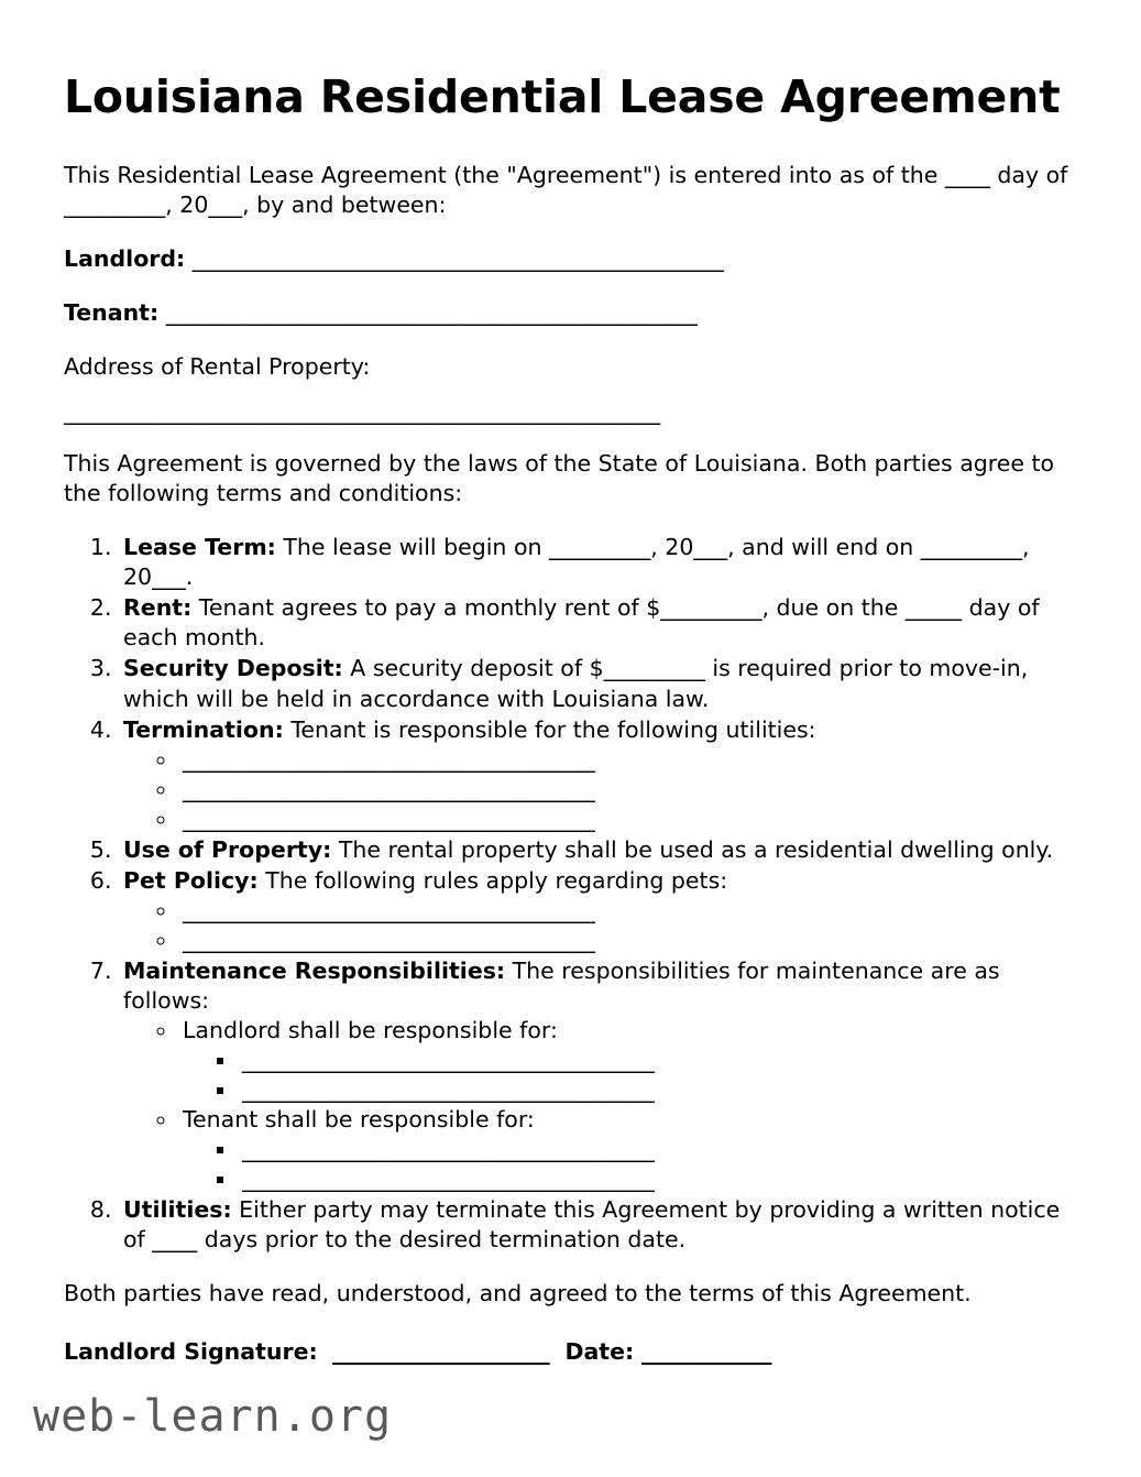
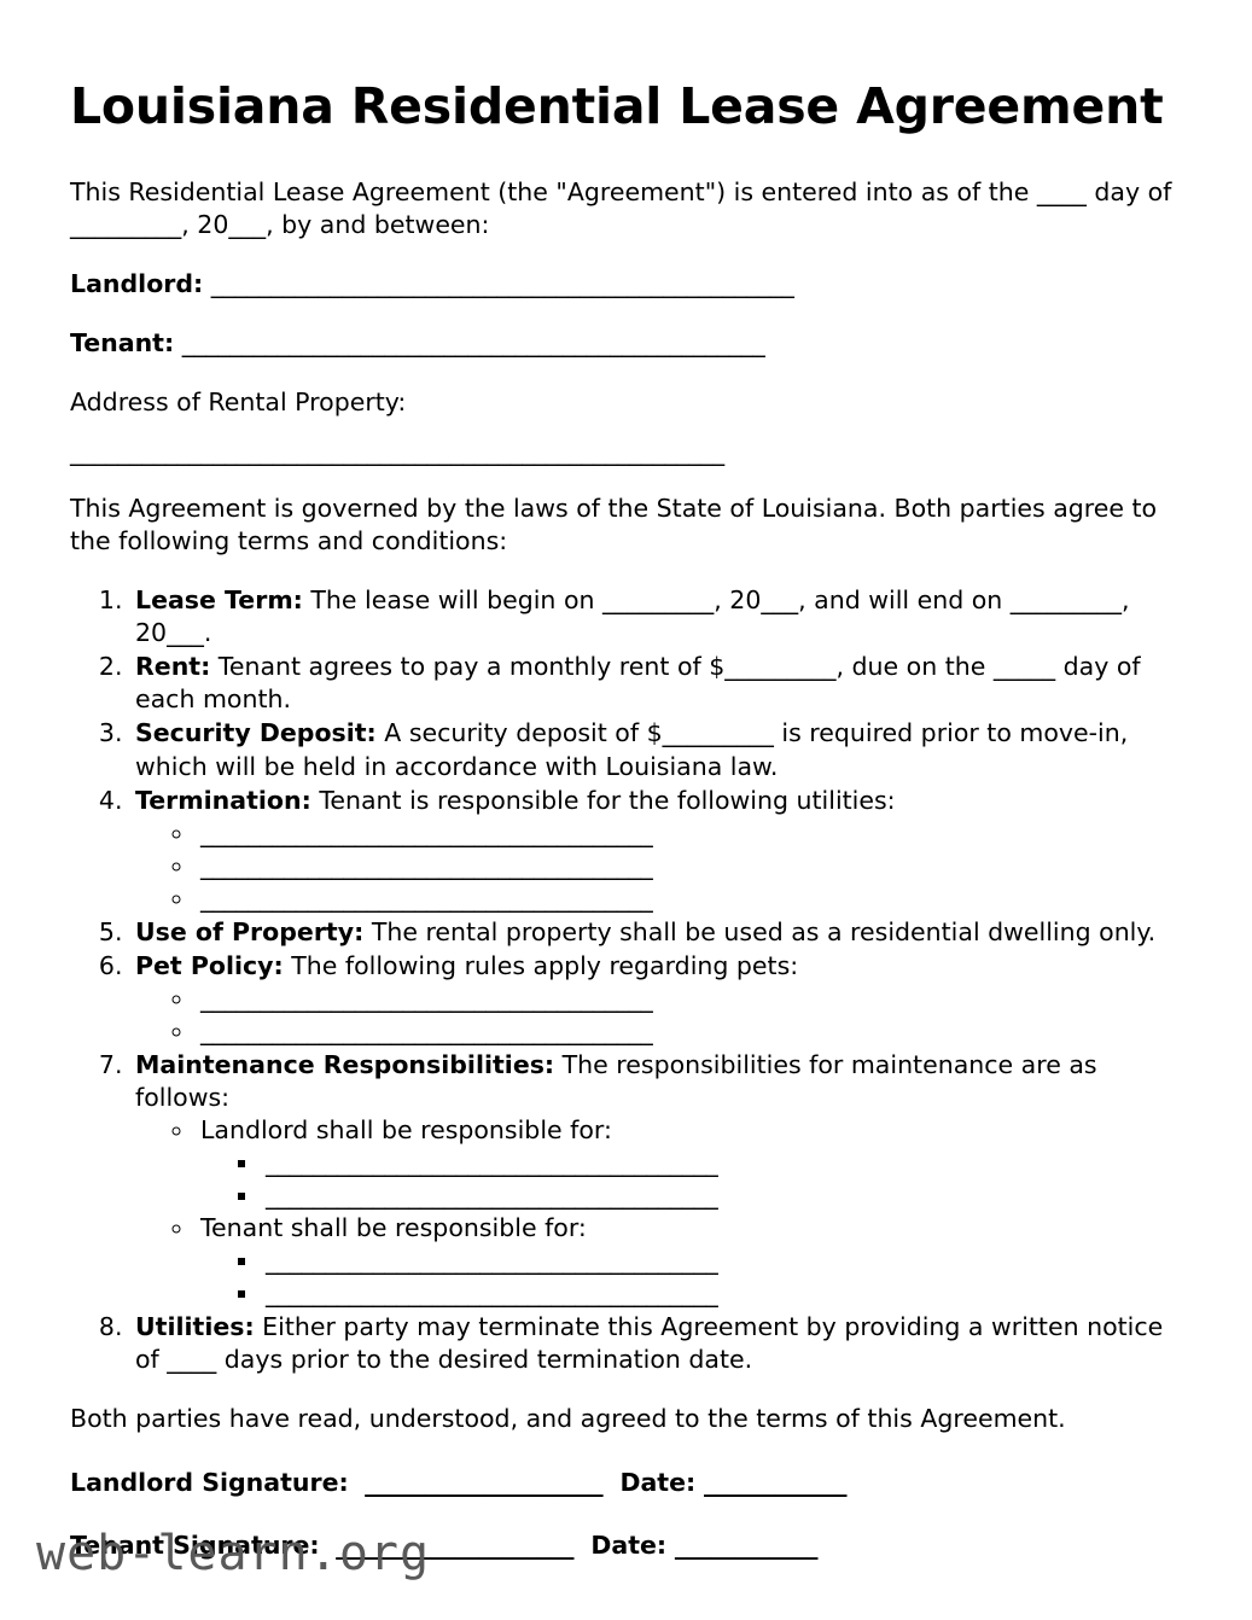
  Louisiana Residential Lease Agreement
  This Residential Lease Agreement (the "Agreement") is entered into as of the ____ day of _________, 20___, by and between:
  Landlord: _________________________________________________
  Tenant: _________________________________________________
  Address of Rental Property:
  _______________________________________________________
  This Agreement is governed by the laws of the State of Louisiana. Both parties agree to the following terms and conditions:
  Lease Term: The lease will begin on _________, 20___, and will end on _________, 20___.
  Rent: Tenant agrees to pay a monthly rent of $_________, due on the _____ day of each month.
  Security Deposit: A security deposit of $_________ is required prior to move-in, which will be held in accordance with Louisiana law.
  Termination: Tenant is responsible for the following utilities:
  ______________________________________
  ______________________________________
  ______________________________________
  Use of Property: The rental property shall be used as a residential dwelling only.
  Pet Policy: The following rules apply regarding pets:
  ______________________________________
  ______________________________________
  Maintenance Responsibilities: The responsibilities for maintenance are as follows:
  Landlord shall be responsible for:
  ______________________________________
  ______________________________________
  Tenant shall be responsible for:
  ______________________________________
  ______________________________________
  Utilities: Either party may terminate this Agreement by providing a written notice of ____ days prior to the desired termination date.
  Both parties have read, understood, and agreed to the terms of this Agreement.
  Landlord Signature: ____________________ Date: ____________
+ Tenant Signature: ____________________ Date: ____________
  web-learn.org
